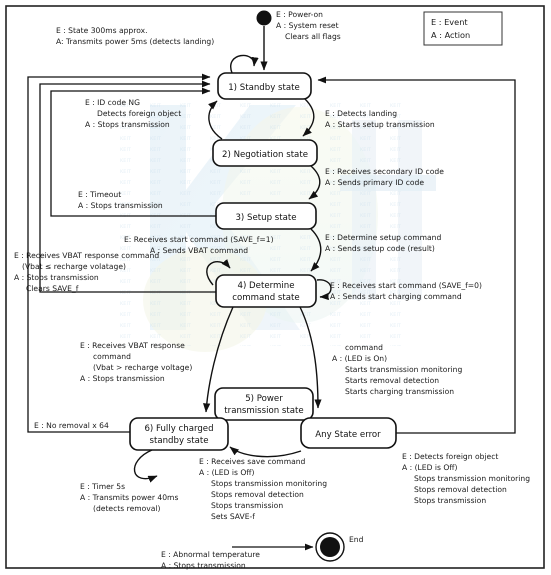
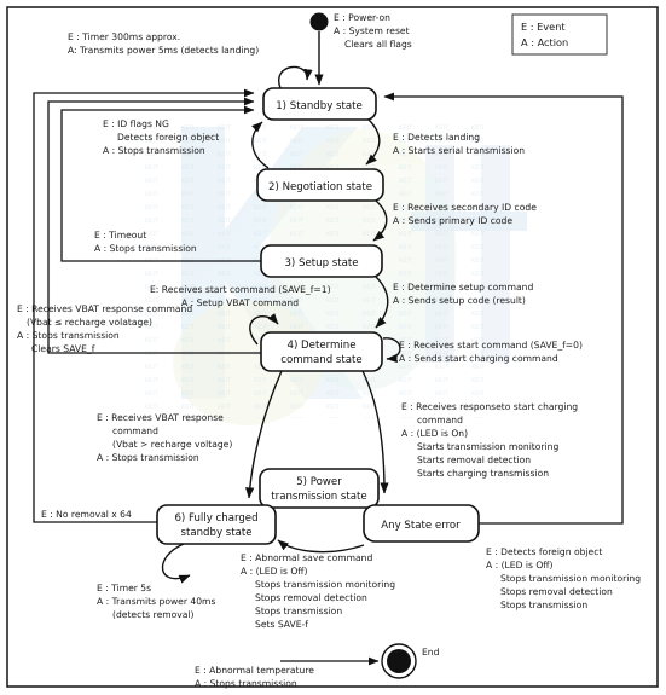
  E : Event
  A : Action
  E : Power-on
  A : System reset
  Clears all flags
  1) Standby state
  2) Negotiation state
  3) Setup state
  4) Determine
  command state
  5) Power
  transmission state
  6) Fully charged
  standby state
  Any State error
  End
  E : Abnormal temperature
  A : Stops transmission
- E : State 300ms approx.
+ E : Timer 300ms approx.
  A: Transmits power 5ms (detects landing)
  E : Detects landing
- A : Starts setup transmission
+ A : Starts serial transmission
- E : ID code NG
+ E : ID flags NG
  Detects foreign object
  A : Stops transmission
  E : Receives secondary ID code
  A : Sends primary ID code
  E : Timeout
  A : Stops transmission
  E : Determine setup command
  A : Sends setup code (result)
  E: Receives start command (SAVE_f=1)
- A : Sends VBAT command
+ A : Setup VBAT command
  E :eceives VBAT response command
  (bat ≤ recharge volatage)
  A : Stops transmission
  Clears SAVE_f
  E : Receives start command (SAVE_f=0)
  A : Sends start charging command
+ E : Receives responseto start charging
  command
  A : (LED is On)
  Starts transmission monitoring
  Starts removal detection
  Starts charging transmission
  E : Receives VBAT response
  command
  (Vbat > recharge voltage)
  A : Stops transmission
  E : No removal x 64
  E : Timer 5s
  A : Transmits power 40ms
  (detects removal)
- E : Receives save command
+ E : Abnormal save command
  A : (LED is Off)
  Stops transmission monitoring
  Stops removal detection
  Stops transmission
  Sets SAVE-f
  E : Detects foreign object
  A : (LED is Off)
  Stops transmission monitoring
  Stops removal detection
  Stops transmission
